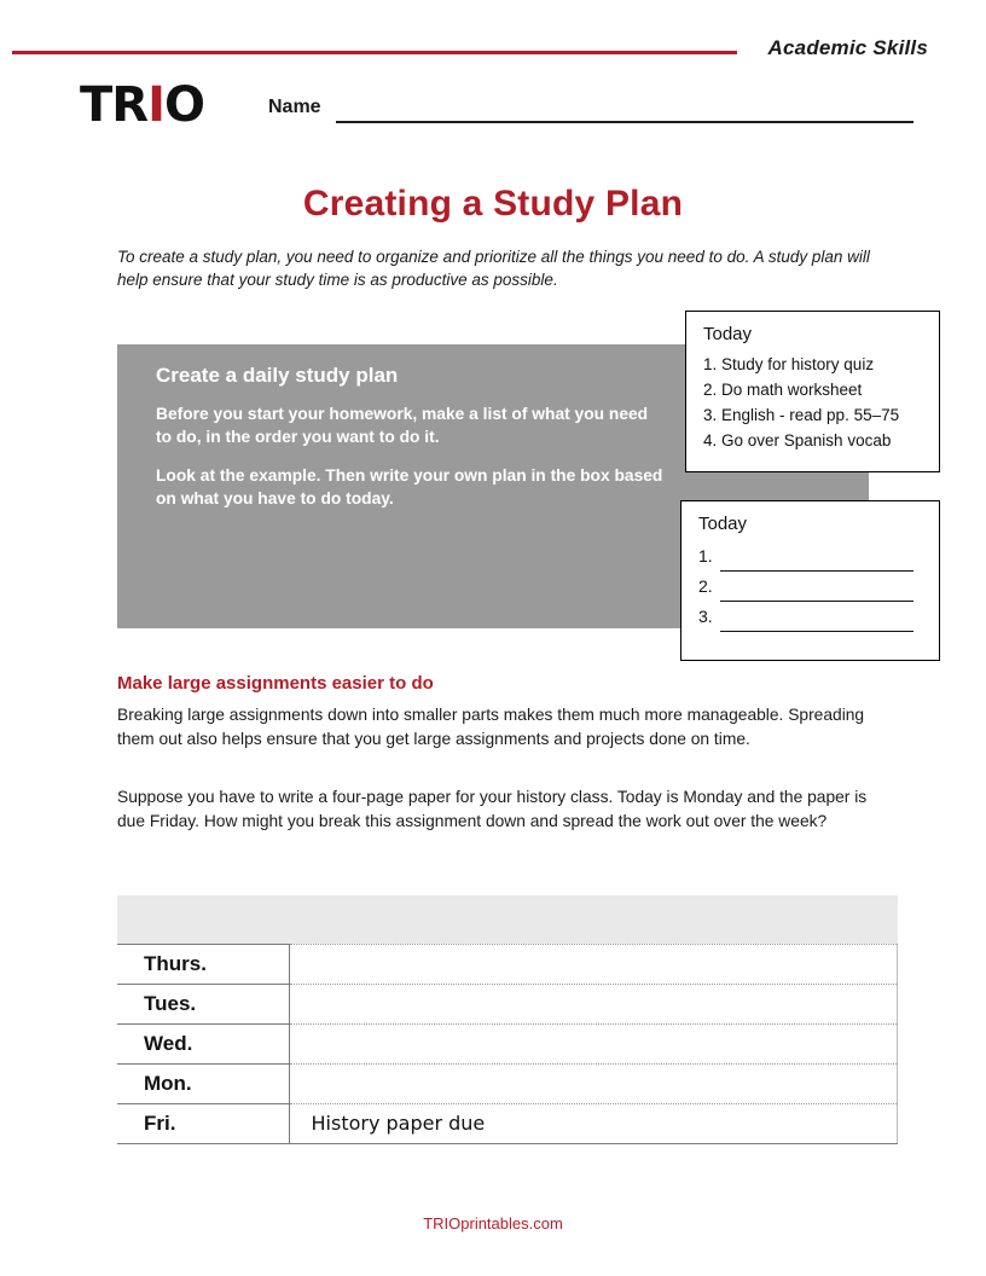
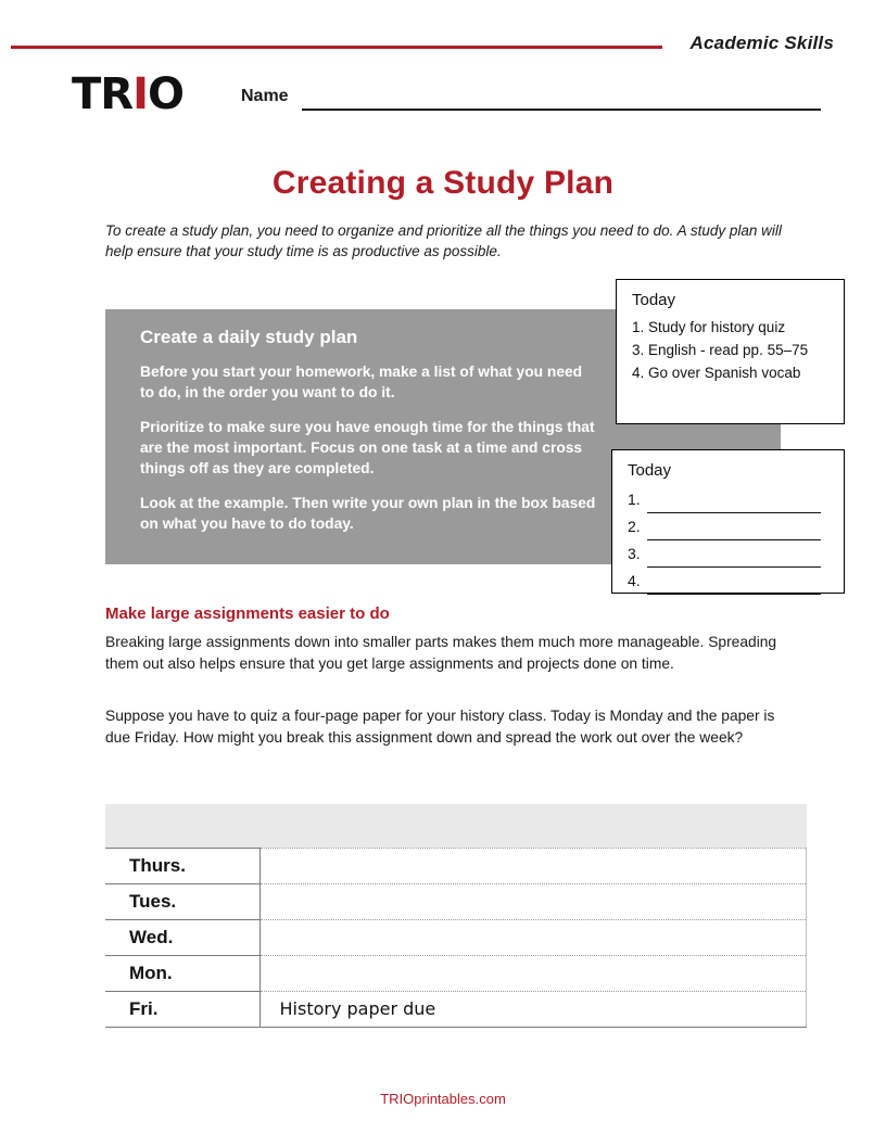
  Academic Skills
  TRIO
  Name
  Creating a Study Plan
  To create a study plan, you need to organize and prioritize all the things you need to do. A study plan will help ensure that your study time is as productive as possible.
  Create a daily study plan
  Before you start your homework, make a list of what you need to do, in the order you want to do it.
+ Prioritize to make sure you have enough time for the things that are the most important. Focus on one task at a time and cross things off as they are completed.
  Look at the example. Then write your own plan in the box based on what you have to do today.
  Today
  1. Study for history quiz
- 2. Do math worksheet
  3. English - read pp. 55–75
  4. Go over Spanish vocab
  Today
  1.
  2.
  3.
+ 4.
  Make large assignments easier to do
  Breaking large assignments down into smaller parts makes them much more manageable. Spreading them out also helps ensure that you get large assignments and projects done on time.
- Suppose you have to write a four-page paper for your history class. Today is Monday and the paper is due Friday. How might you break this assignment down and spread the work out over the week?
+ Suppose you have to quiz a four-page paper for your history class. Today is Monday and the paper is due Friday. How might you break this assignment down and spread the work out over the week?
  Thurs.
  Tues.
  Wed.
  Mon.
  Fri.	History paper due
  TRIOprintables.com
